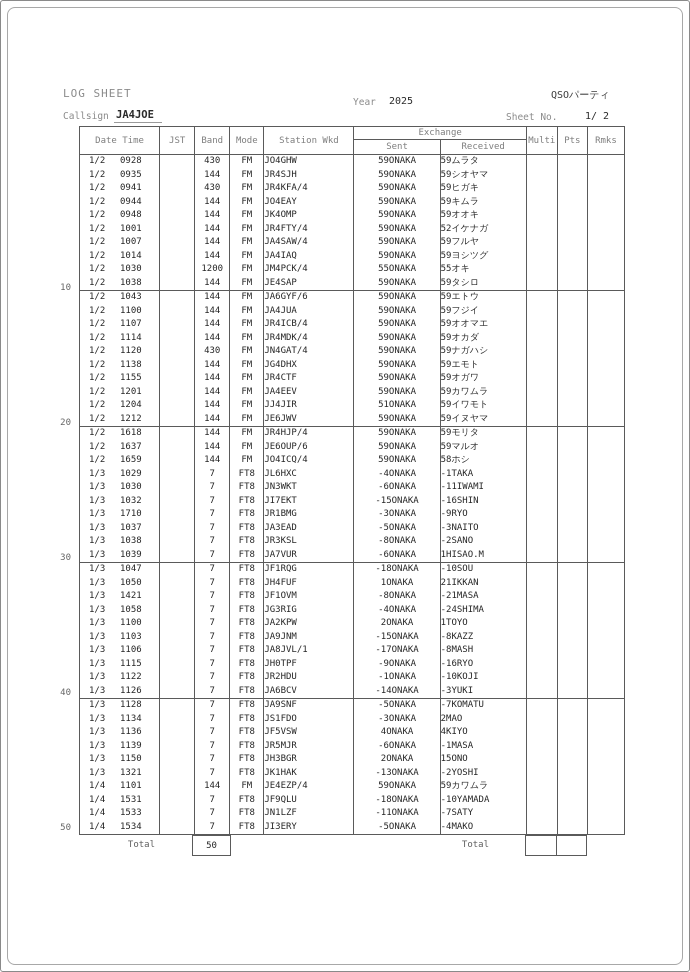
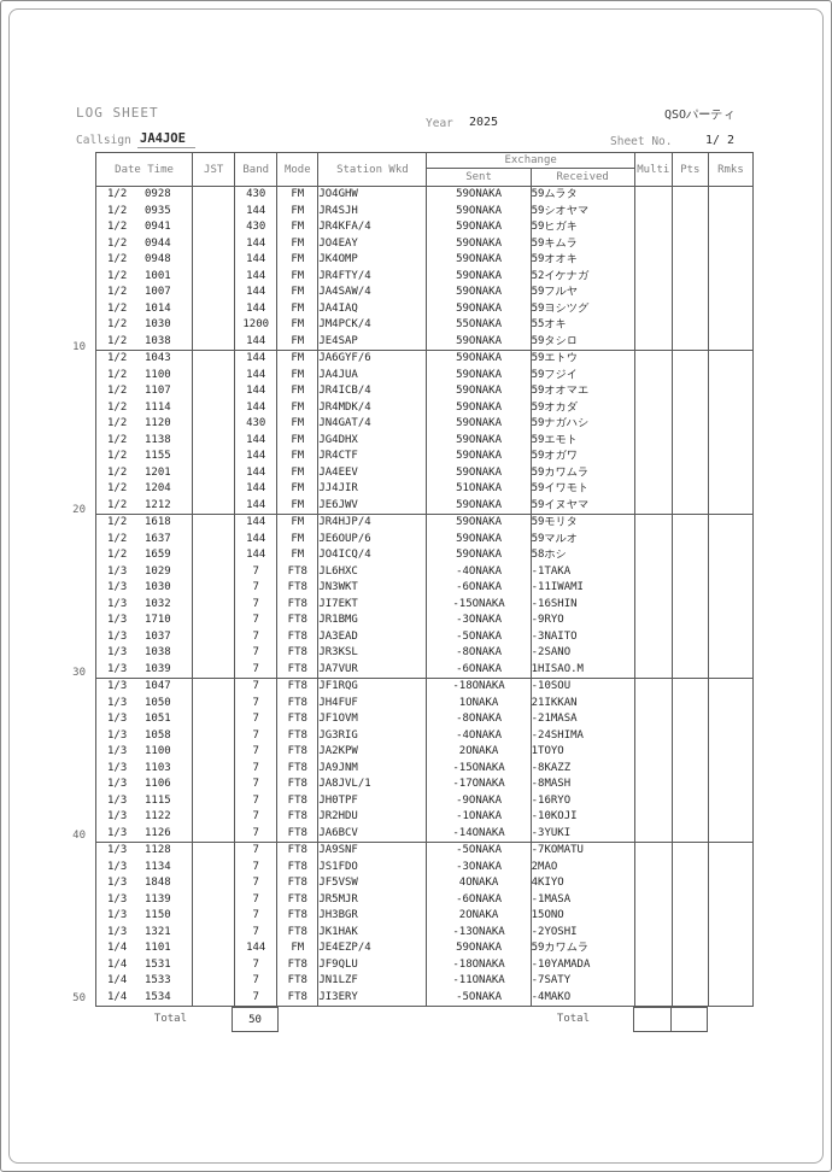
  LOG SHEET
  Year
  2025
  QSOパーティ
  Callsign
  JA4JOE
  Sheet No.
  1/ 2
  10
  20
  30
  40
  50
  Date Time	JST	Band	Mode	Station Wkd	Exchange	Multi	Pts	Rmks
  Sent	Received
  1/2 0928		430	FM	JO4GHW	59ONAKA	59ムラタ
  1/2 0935		144	FM	JR4SJH	59ONAKA	59シオヤマ
  1/2 0941		430	FM	JR4KFA/4	59ONAKA	59ヒガキ
  1/2 0944		144	FM	JO4EAY	59ONAKA	59キムラ
  1/2 0948		144	FM	JK4OMP	59ONAKA	59オオキ
  1/2 1001		144	FM	JR4FTY/4	59ONAKA	52イケナガ
  1/2 1007		144	FM	JA4SAW/4	59ONAKA	59フルヤ
  1/2 1014		144	FM	JA4IAQ	59ONAKA	59ヨシツグ
  1/2 1030		1200	FM	JM4PCK/4	55ONAKA	55オキ
  1/2 1038		144	FM	JE4SAP	59ONAKA	59タシロ
  1/2 1043		144	FM	JA6GYF/6	59ONAKA	59エトウ
  1/2 1100		144	FM	JA4JUA	59ONAKA	59フジイ
  1/2 1107		144	FM	JR4ICB/4	59ONAKA	59オオマエ
  1/2 1114		144	FM	JR4MDK/4	59ONAKA	59オカダ
  1/2 1120		430	FM	JN4GAT/4	59ONAKA	59ナガハシ
  1/2 1138		144	FM	JG4DHX	59ONAKA	59エモト
  1/2 1155		144	FM	JR4CTF	59ONAKA	59オガワ
  1/2 1201		144	FM	JA4EEV	59ONAKA	59カワムラ
  1/2 1204		144	FM	JJ4JIR	51ONAKA	59イワモト
  1/2 1212		144	FM	JE6JWV	59ONAKA	59イヌヤマ
  1/2 1618		144	FM	JR4HJP/4	59ONAKA	59モリタ
  1/2 1637		144	FM	JE6OUP/6	59ONAKA	59マルオ
  1/2 1659		144	FM	JO4ICQ/4	59ONAKA	58ホシ
  1/3 1029		7	FT8	JL6HXC	-4ONAKA	-1TAKA
  1/3 1030		7	FT8	JN3WKT	-6ONAKA	-11IWAMI
  1/3 1032		7	FT8	JI7EKT	-15ONAKA	-16SHIN
  1/3 1710		7	FT8	JR1BMG	-3ONAKA	-9RYO
  1/3 1037		7	FT8	JA3EAD	-5ONAKA	-3NAITO
  1/3 1038		7	FT8	JR3KSL	-8ONAKA	-2SANO
  1/3 1039		7	FT8	JA7VUR	-6ONAKA	1HISAO.M
  1/3 1047		7	FT8	JF1RQG	-18ONAKA	-10SOU
  1/3 1050		7	FT8	JH4FUF	1ONAKA	21IKKAN
- 1/3 1421		7	FT8	JF1OVM	-8ONAKA	-21MASA
+ 1/3 1051		7	FT8	JF1OVM	-8ONAKA	-21MASA
  1/3 1058		7	FT8	JG3RIG	-4ONAKA	-24SHIMA
  1/3 1100		7	FT8	JA2KPW	2ONAKA	1TOYO
  1/3 1103		7	FT8	JA9JNM	-15ONAKA	-8KAZZ
  1/3 1106		7	FT8	JA8JVL/1	-17ONAKA	-8MASH
  1/3 1115		7	FT8	JH0TPF	-9ONAKA	-16RYO
  1/3 1122		7	FT8	JR2HDU	-1ONAKA	-10KOJI
  1/3 1126		7	FT8	JA6BCV	-14ONAKA	-3YUKI
  1/3 1128		7	FT8	JA9SNF	-5ONAKA	-7KOMATU
  1/3 1134		7	FT8	JS1FDO	-3ONAKA	2MAO
- 1/3 1136		7	FT8	JF5VSW	4ONAKA	4KIYO
+ 1/3 1848		7	FT8	JF5VSW	4ONAKA	4KIYO
  1/3 1139		7	FT8	JR5MJR	-6ONAKA	-1MASA
  1/3 1150		7	FT8	JH3BGR	2ONAKA	15ONO
  1/3 1321		7	FT8	JK1HAK	-13ONAKA	-2YOSHI
  1/4 1101		144	FM	JE4EZP/4	59ONAKA	59カワムラ
  1/4 1531		7	FT8	JF9QLU	-18ONAKA	-10YAMADA
  1/4 1533		7	FT8	JN1LZF	-11ONAKA	-7SATY
  1/4 1534		7	FT8	JI3ERY	-5ONAKA	-4MAKO
  Total
  50
  Total
